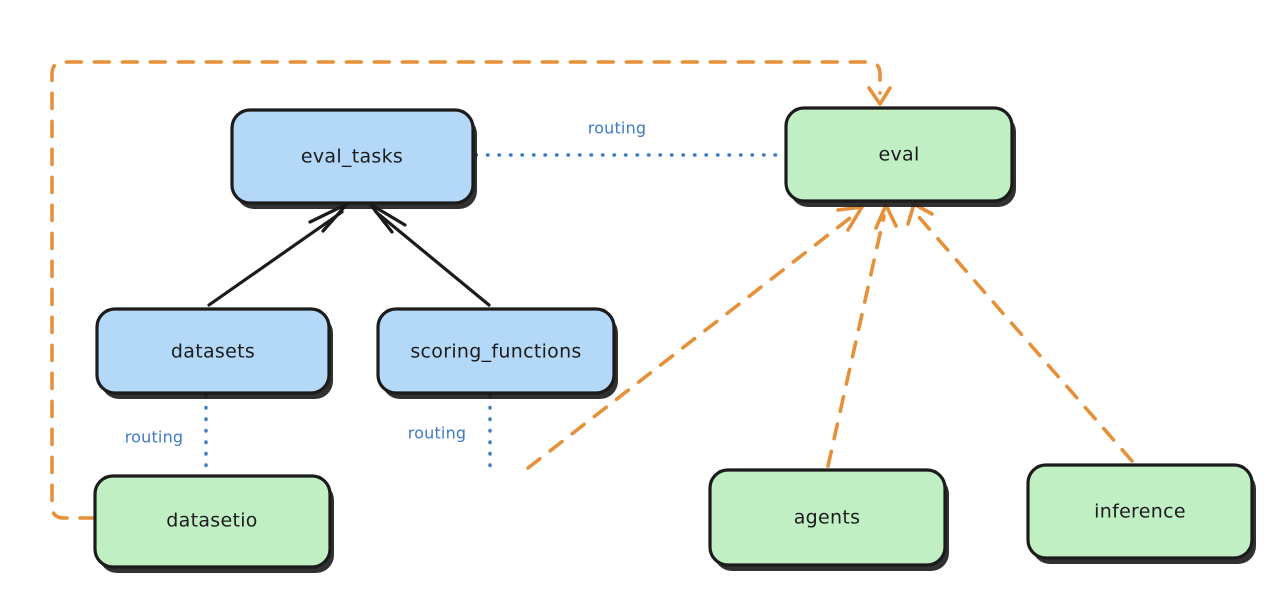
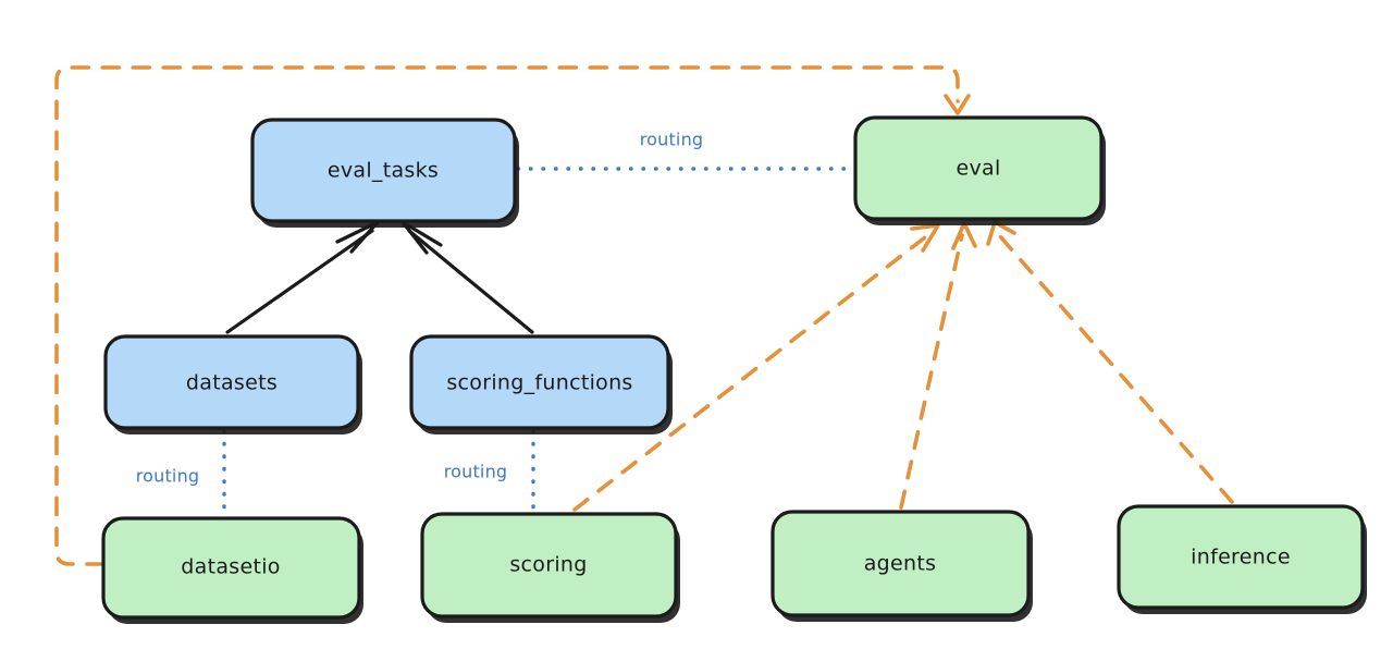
  eval_tasks
  eval
  datasets
  scoring_functions
  datasetio
+ scoring
  agents
  inference
  routing
  routing
  routing
